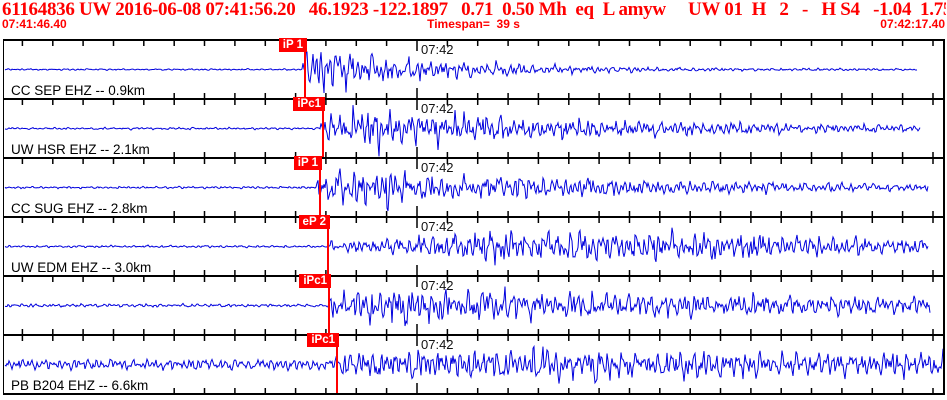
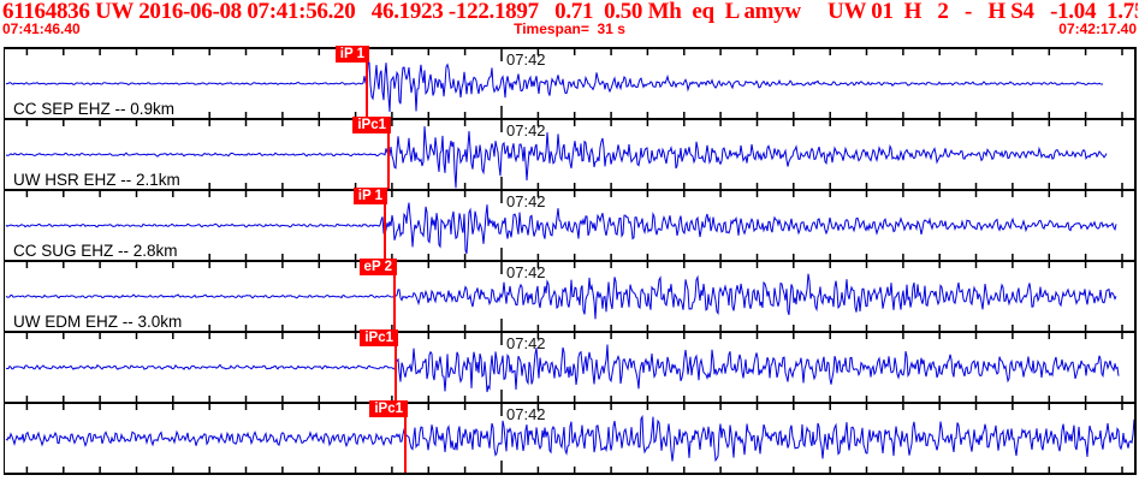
  61164836 UW 2016-06-08 07:41:56.20 46.1923 -122.1897 0.71 0.50 Mh eq L amyw UW 01 H 2 - H S4 -1.04 1.7
  07:41:46.40
- Timespan= 39 s
+ Timespan= 31 s
  07:42:17.40
  07:42
  iP 1
  CC SEP EHZ -- 0.9km
  07:42
  iPc1
  UW HSR EHZ -- 2.1km
  07:42
  iP 1
  CC SUG EHZ -- 2.8km
  07:42
  eP 2
  UW EDM EHZ -- 3.0km
  07:42
  iPc1
  07:42
  iPc1
- PB B204 EHZ -- 6.6km
